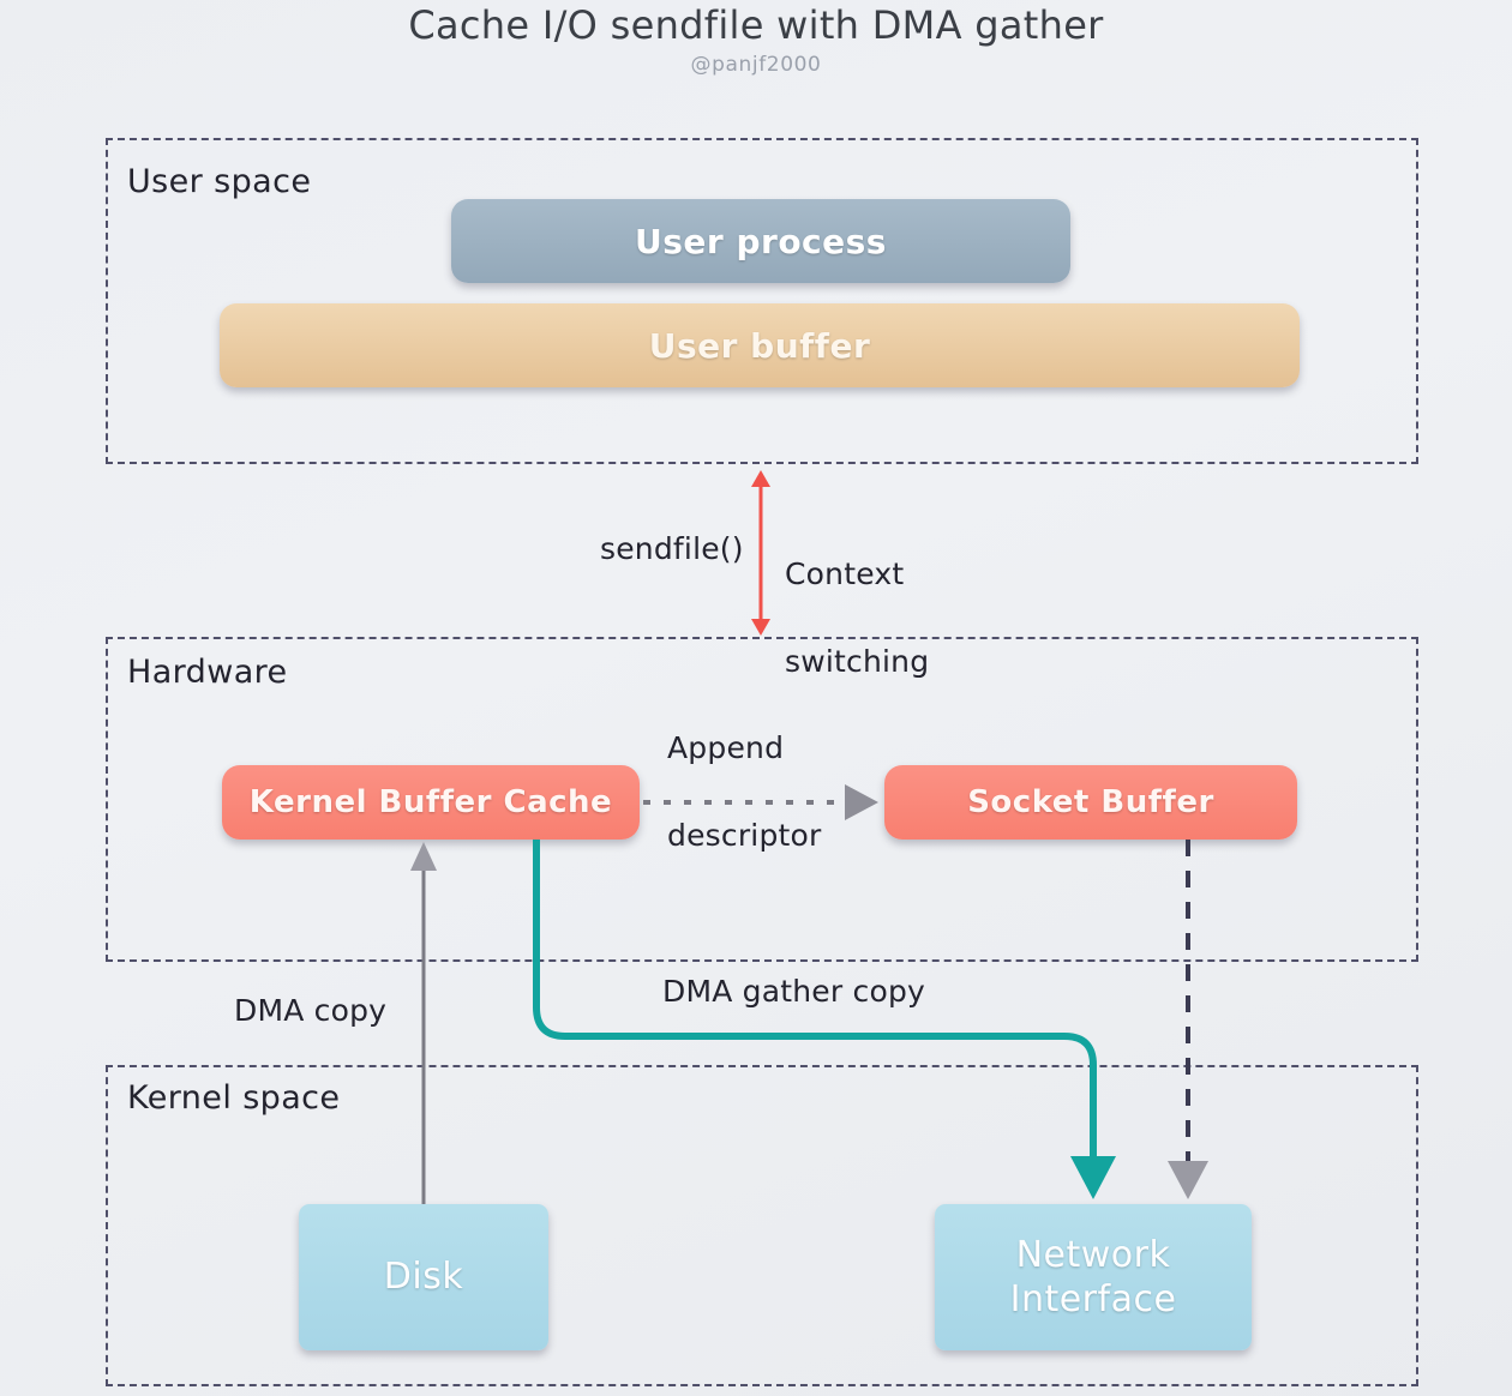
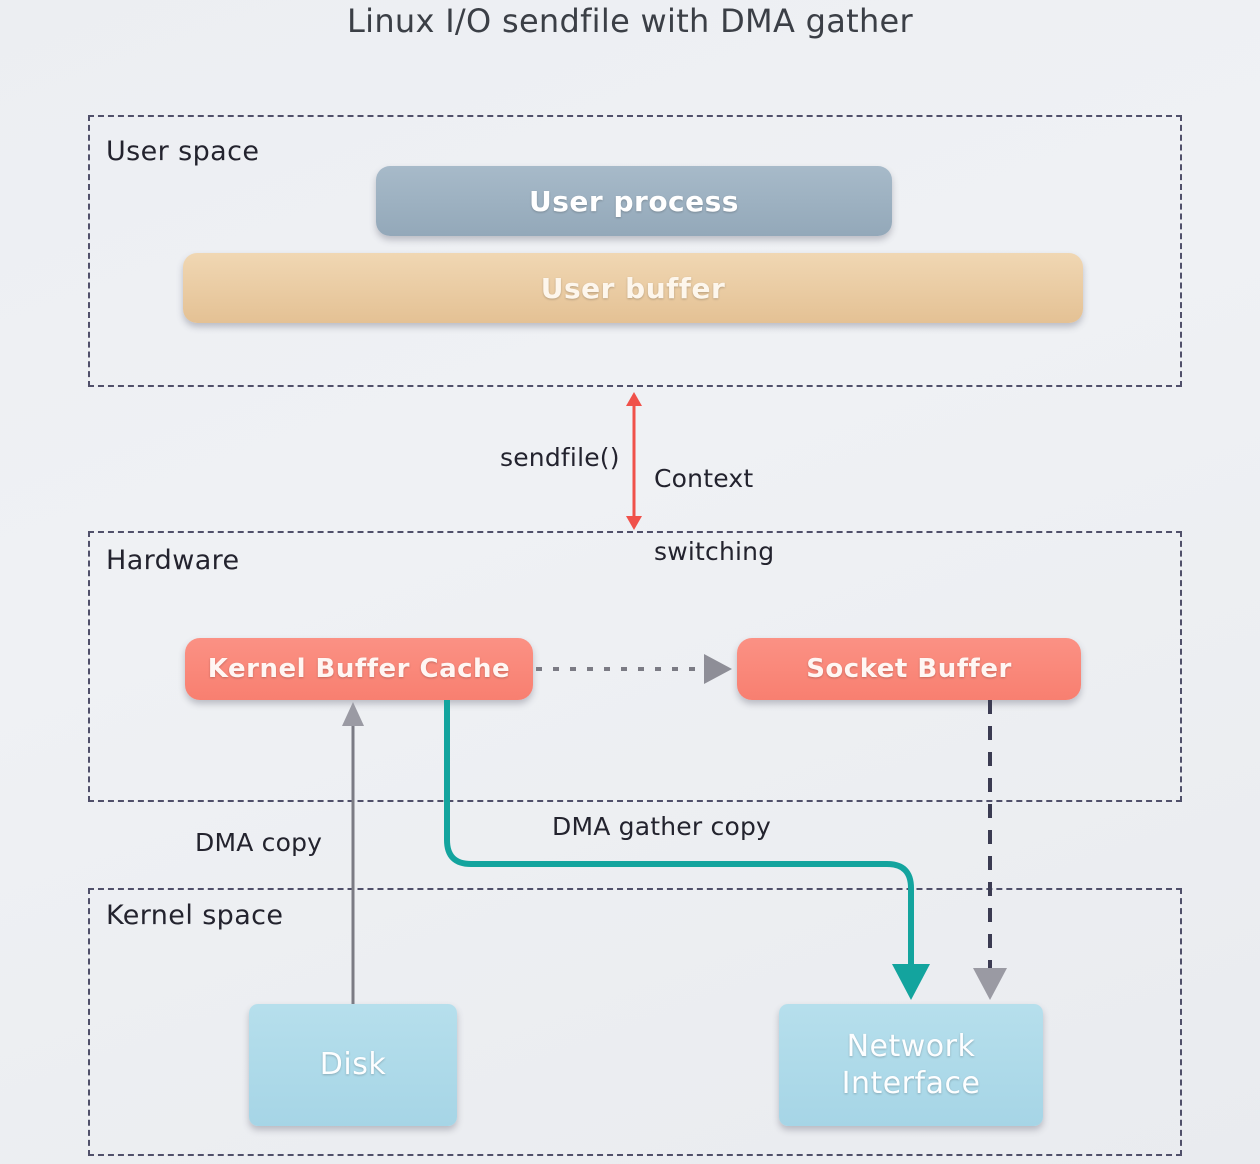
- Cache I/O sendfile with DMA gather
+ Linux I/O sendfile with DMA gather
- @panjf2000
  User space
  User process
  User buffer
  Hardware
  Kernel Buffer Cache
  Socket Buffer
  Kernel space
  Disk
  Network
  Interface
  sendfile()
  Context
  switching
- Append
- descriptor
  DMA copy
  DMA gather copy
